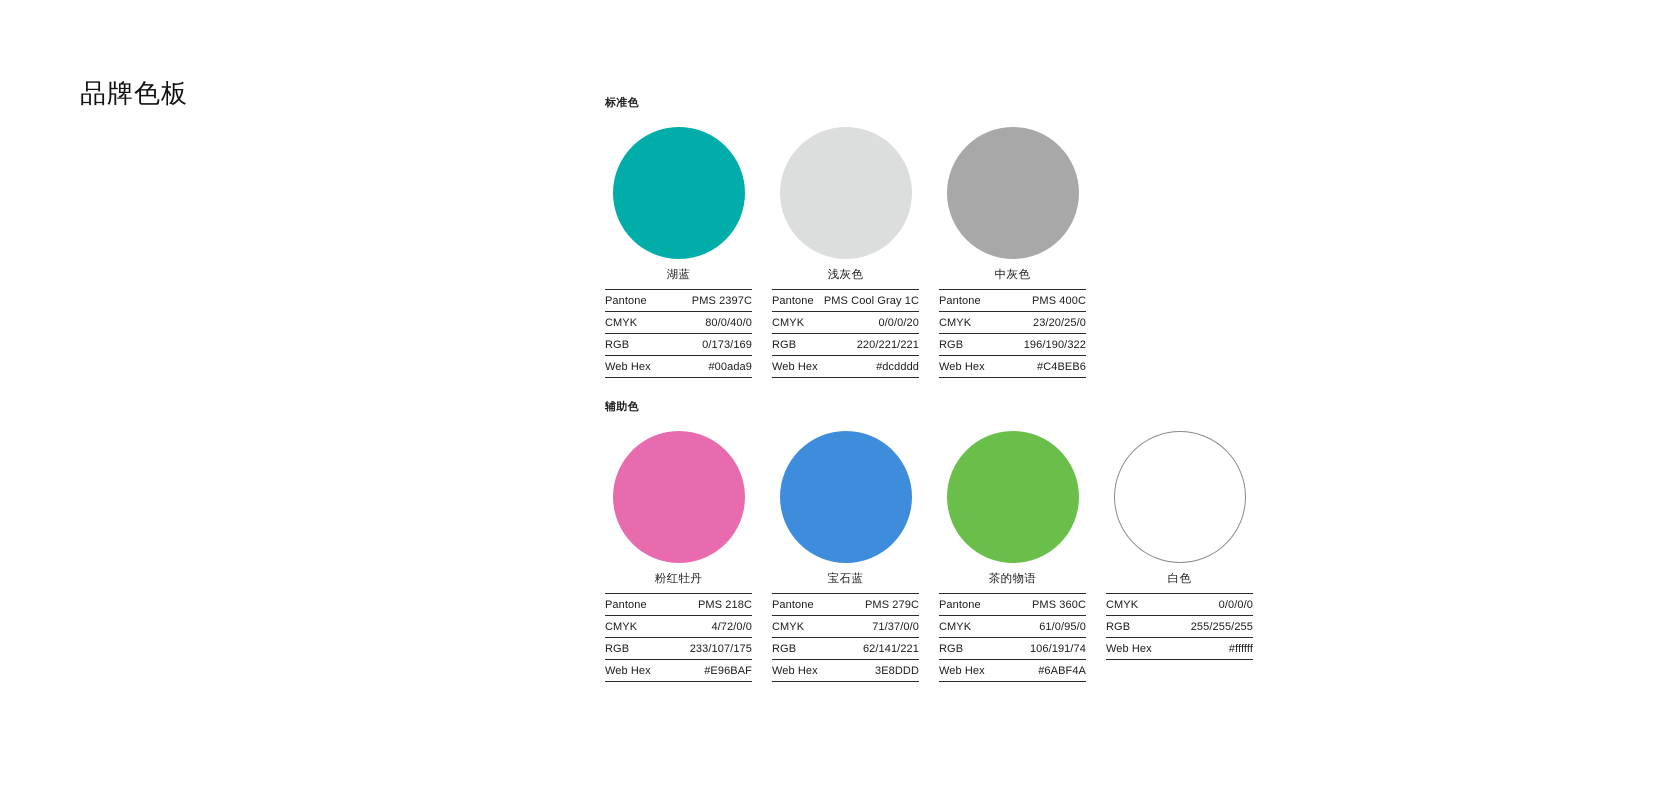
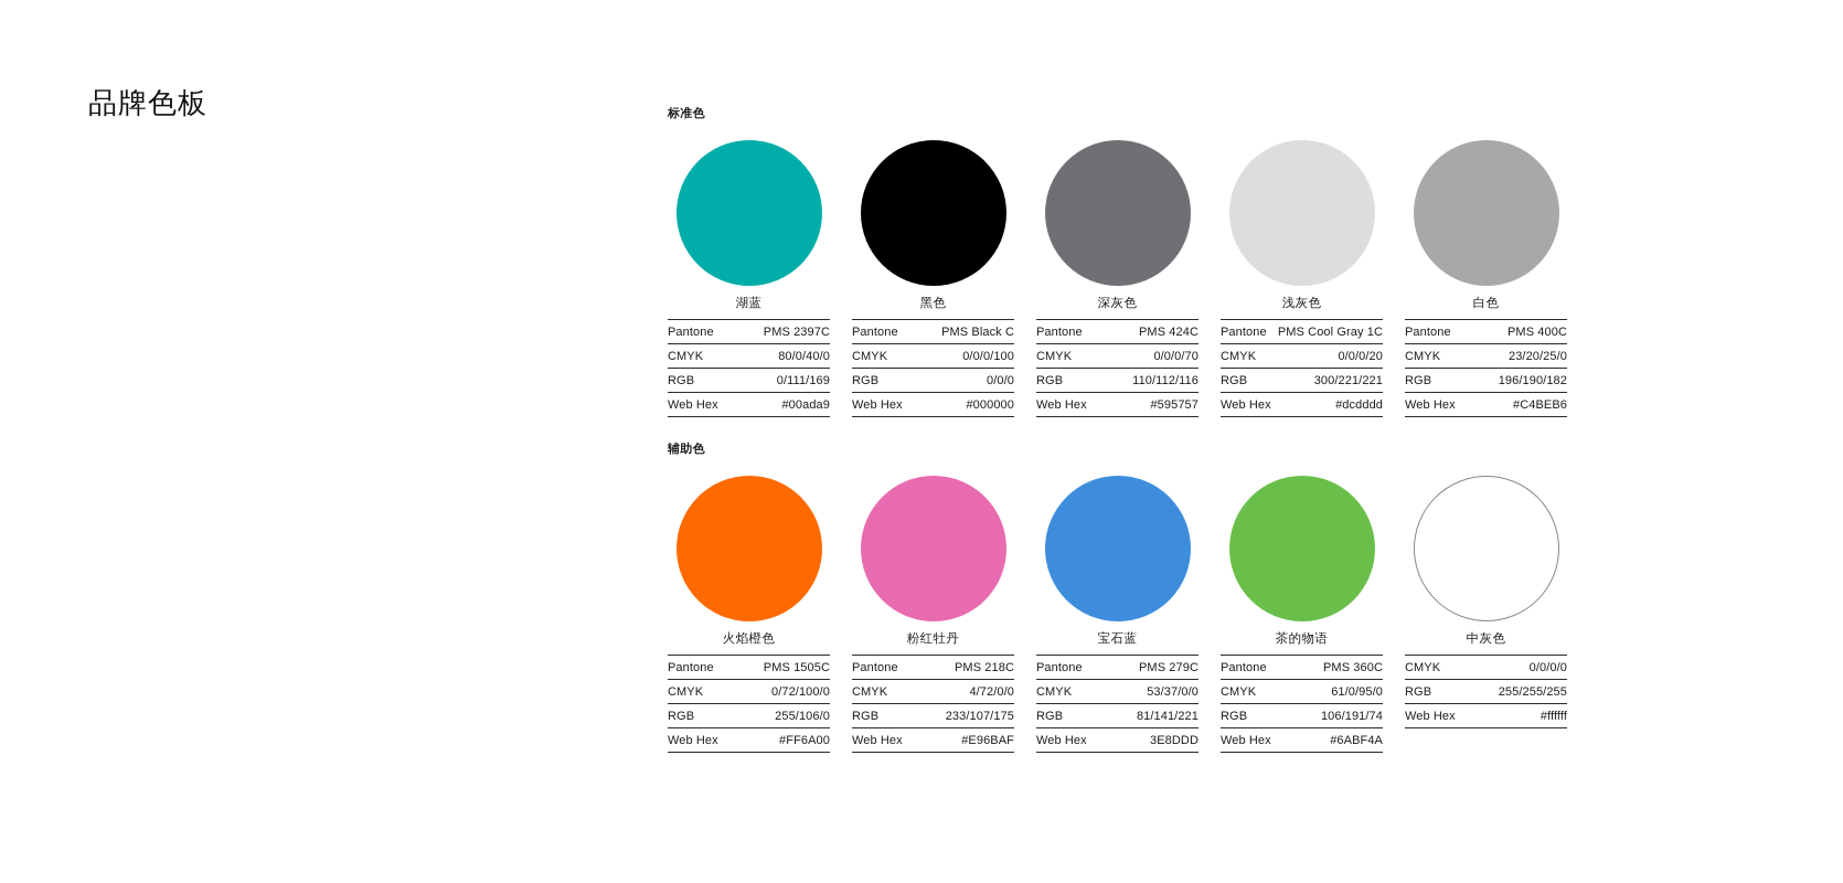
  品牌色板
  标准色
  湖蓝
  Pantone	PMS 2397C
  CMYK	80/0/40/0
- RGB	0/173/169
+ RGB	0/111/169
  Web Hex	#00ada9
+ 黑色
+ Pantone	PMS Black C
+ CMYK	0/0/0/100
+ RGB	0/0/0
+ Web Hex	#000000
+ 深灰色
+ Pantone	PMS 424C
+ CMYK	0/0/0/70
+ RGB	110/112/116
+ Web Hex	#595757
  浅灰色
  Pantone	PMS Cool Gray 1C
  CMYK	0/0/0/20
- RGB	220/221/221
+ RGB	300/221/221
  Web Hex	#dcdddd
- 中灰色
+ 白色
  Pantone	PMS 400C
  CMYK	23/20/25/0
- RGB	196/190/322
+ RGB	196/190/182
  Web Hex	#C4BEB6
  辅助色
+ 火焰橙色
+ Pantone	PMS 1505C
+ CMYK	0/72/100/0
+ RGB	255/106/0
+ Web Hex	#FF6A00
  粉红牡丹
  Pantone	PMS 218C
  CMYK	4/72/0/0
  RGB	233/107/175
  Web Hex	#E96BAF
  宝石蓝
  Pantone	PMS 279C
- CMYK	71/37/0/0
+ CMYK	53/37/0/0
- RGB	62/141/221
+ RGB	81/141/221
  Web Hex	3E8DDD
  茶的物语
  Pantone	PMS 360C
  CMYK	61/0/95/0
  RGB	106/191/74
  Web Hex	#6ABF4A
- 白色
+ 中灰色
  CMYK	0/0/0/0
  RGB	255/255/255
  Web Hex	#ffffff
